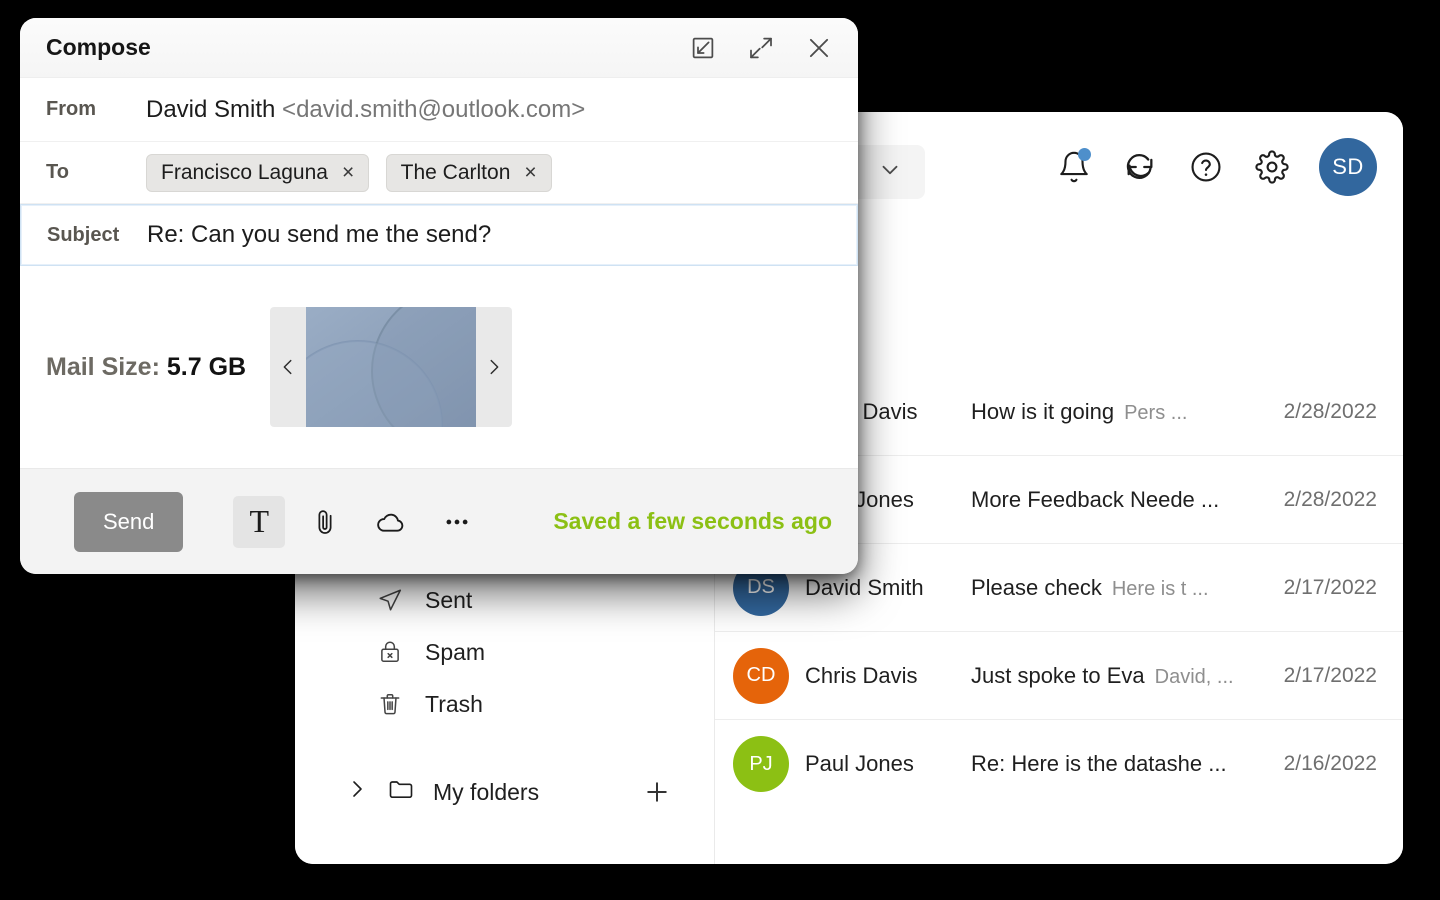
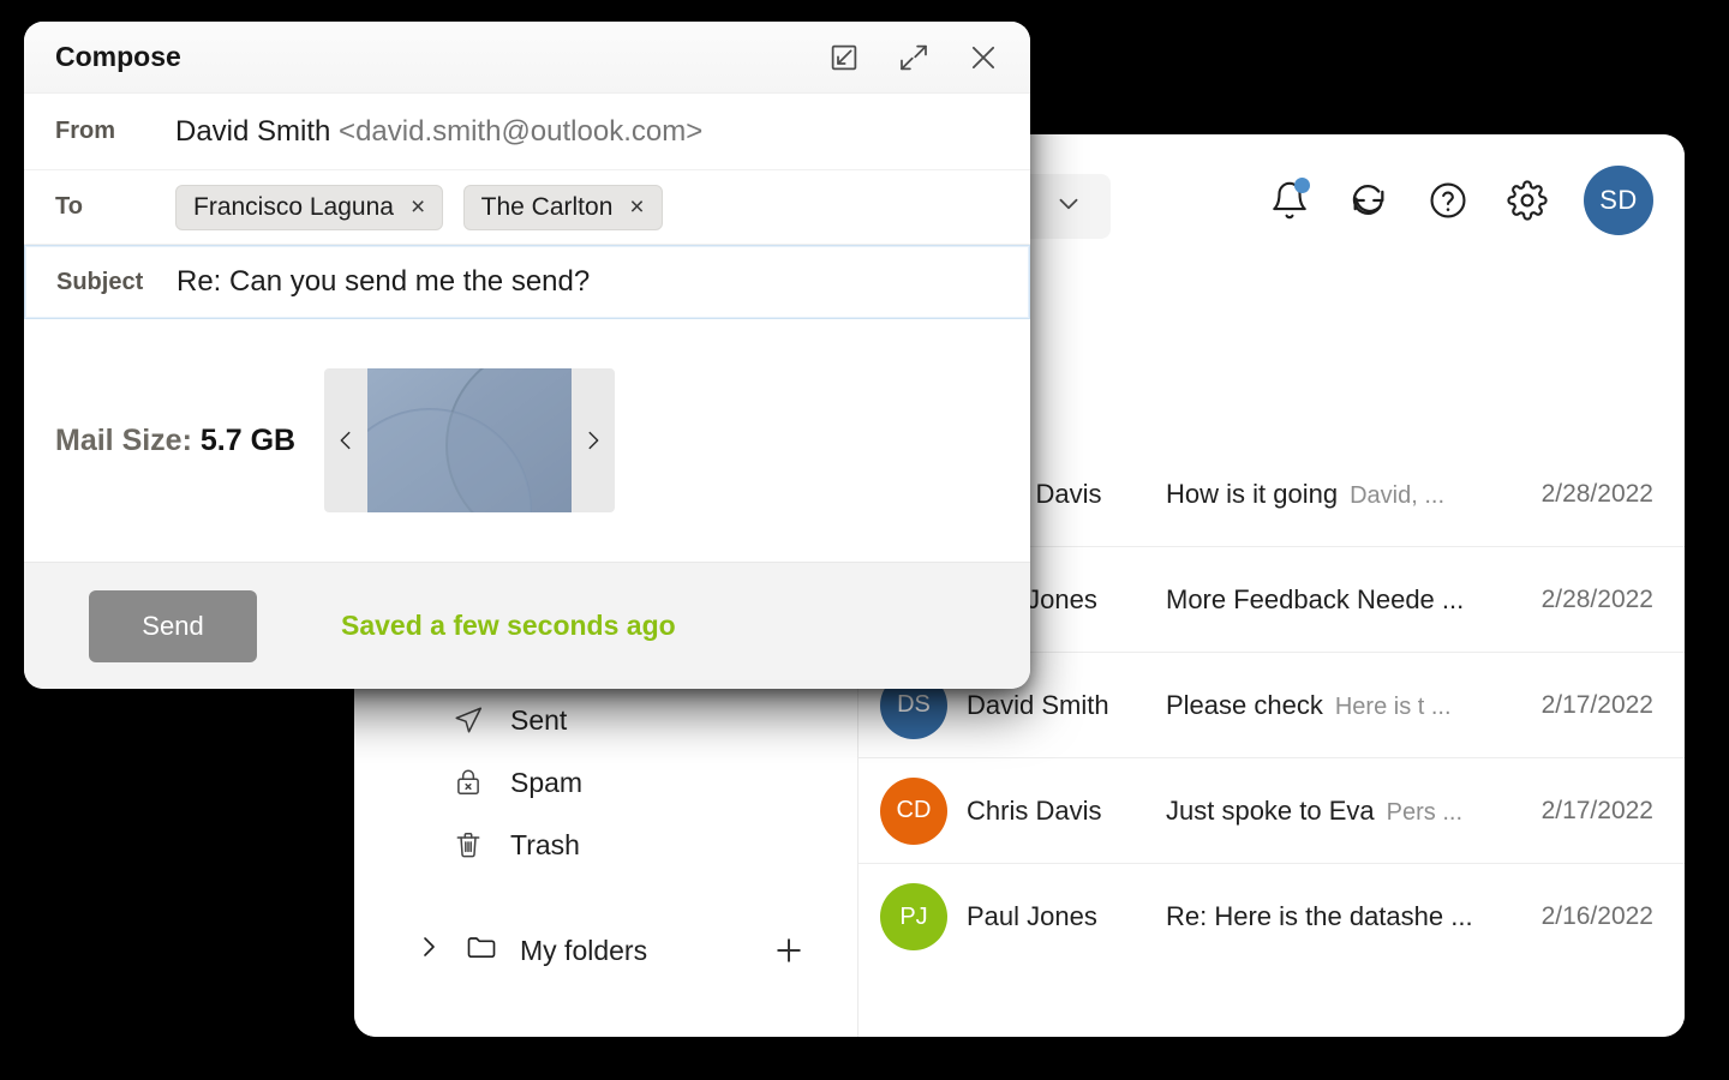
  SD
  Sent
  Spam
  Trash
  My folders
  How is it going
- Pers ...
+ David, ...
  2/28/2022
  More Feedback Neede ...
  2/28/2022
  DS
  David Smith
  Please check
  Here is t ...
  2/17/2022
  CD
  Chris Davis
  Just spoke to Eva
- David, ...
+ Pers ...
  2/17/2022
  PJ
  Paul Jones
  Re: Here is the datashe ...
  2/16/2022
  Compose
  From
  David Smith <david.smith@outlook.com>
  To
  Francisco Laguna
  ×
  The Carlton
  ×
  Subject
  Re: Can you send me the send?
  Mail Size: 5.7 GB
  Send
- T
  Saved a few seconds ago
